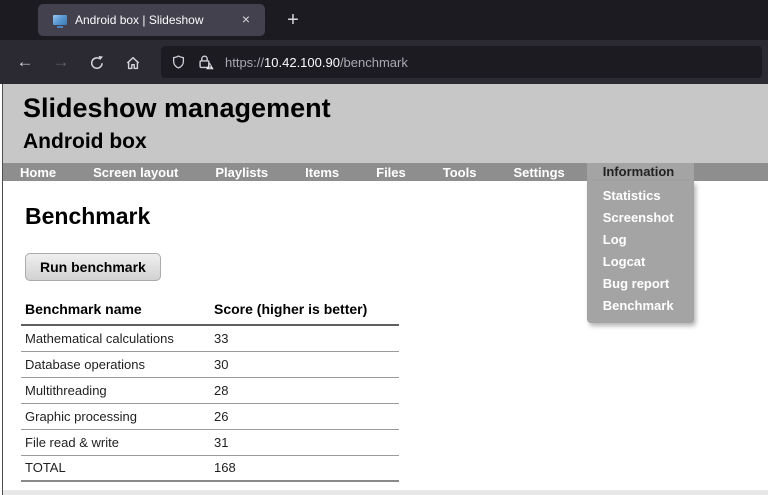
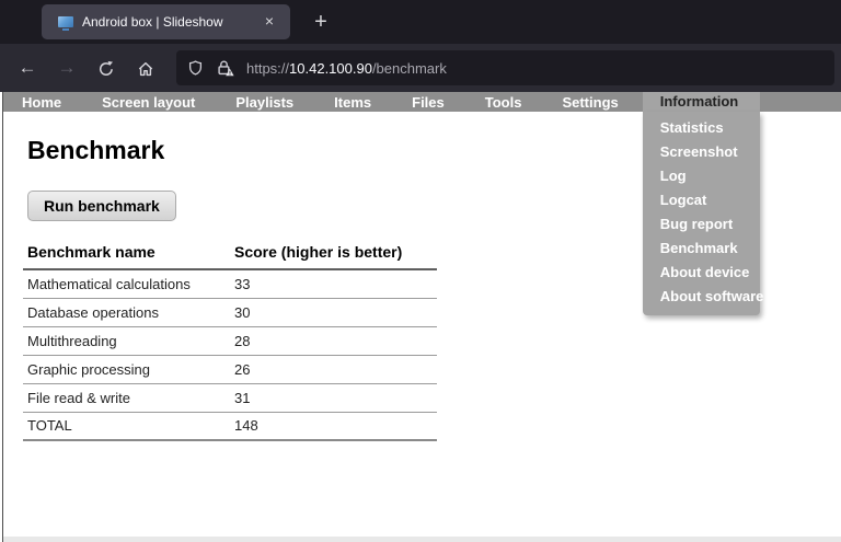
  Android box | Slideshow
  ×
  +
  ←
  →
  https://10.42.100.90/benchmark
- Slideshow management
- Android box
  Home
  Screen layout
  Playlists
  Items
  Files
  Tools
  Settings
  Information
  Statistics
  Screenshot
  Log
  Logcat
  Bug report
  Benchmark
+ About device
+ About software
  Benchmark
  Run benchmark
  	Benchmark name	Score (higher is better)
  Mathematical calculations	33
  Database operations	30
  Multithreading	28
  Graphic processing	26
  File read & write	31
- TOTAL	168
+ TOTAL	148
